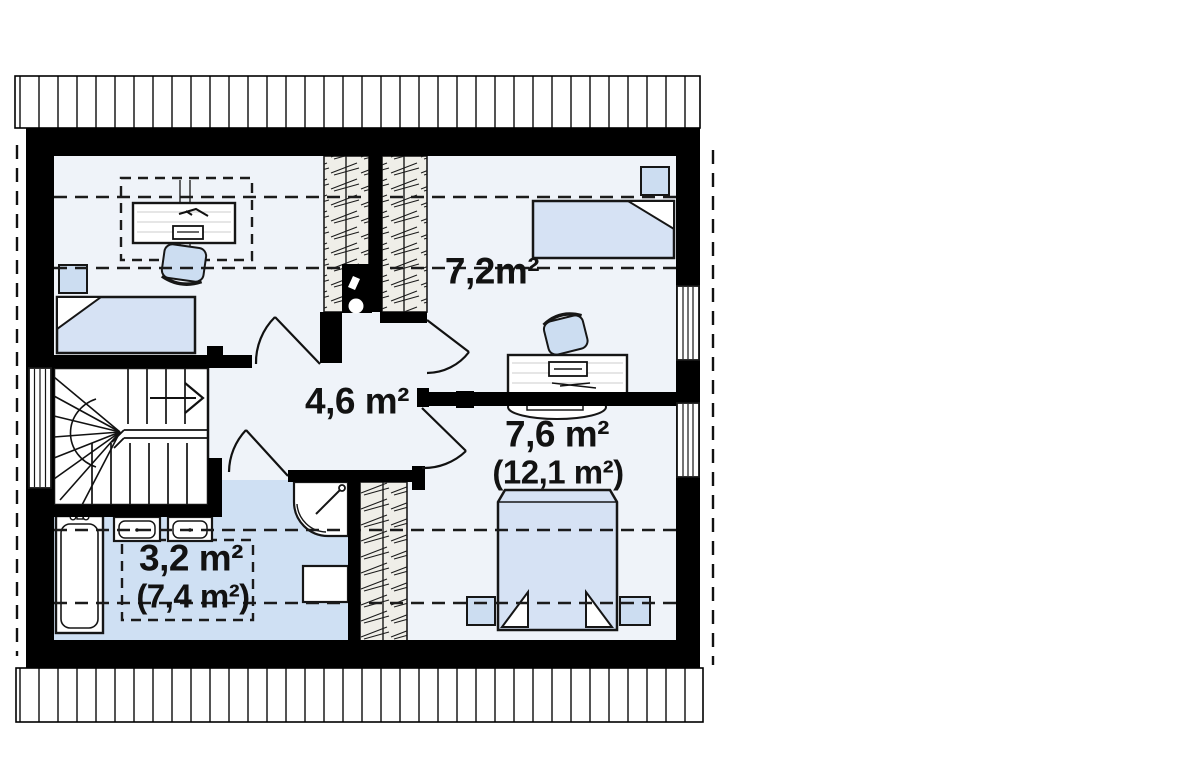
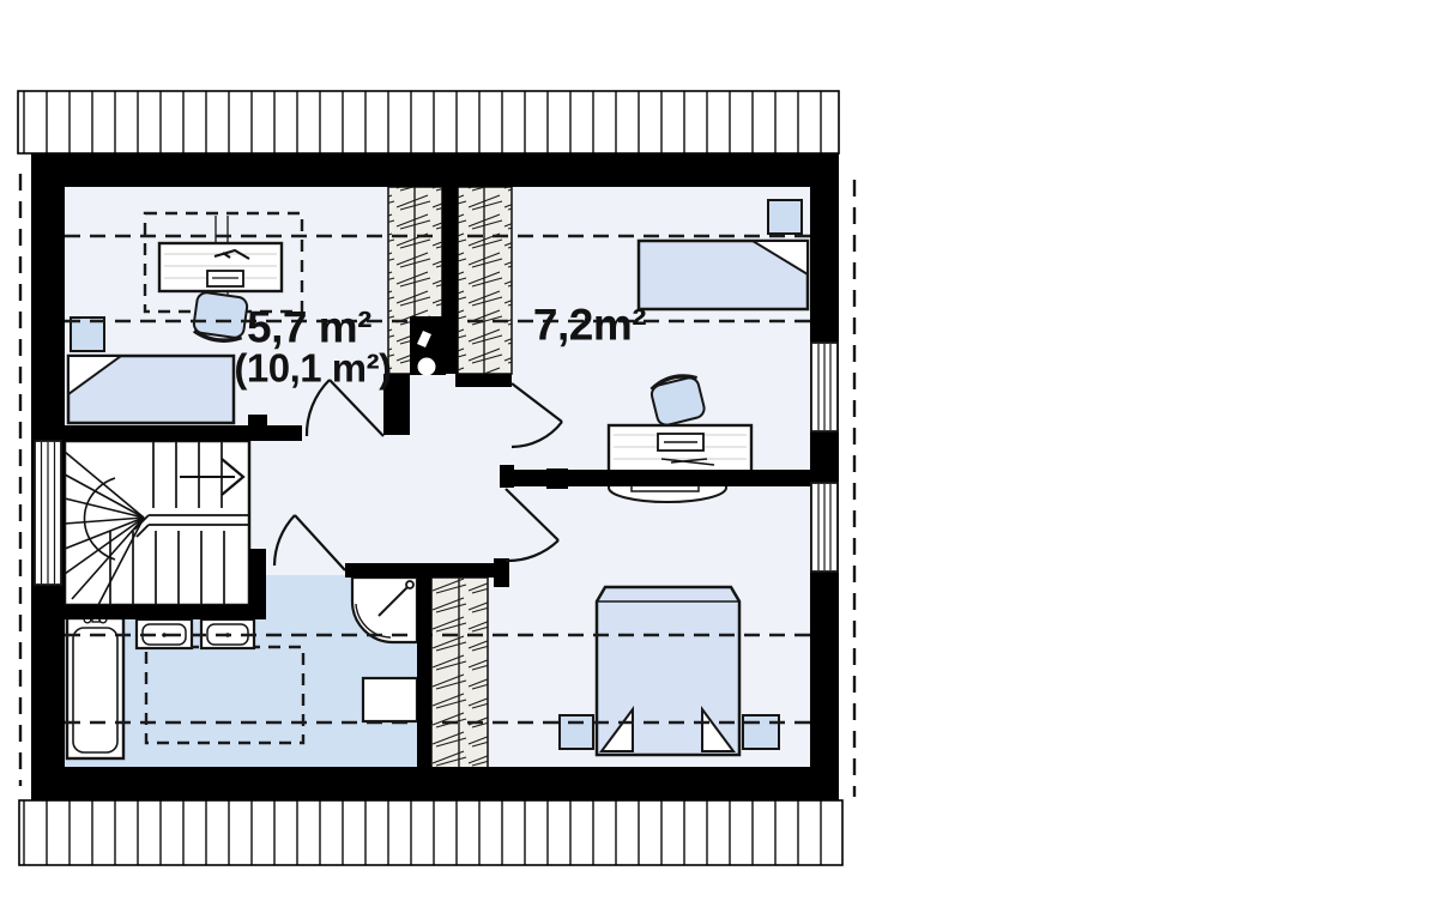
+ 5,7 m²
+ (10,1 m²)
  7,2m²
- 4,6 m²
- 3,2 m²
- (7,4 m²)
- 7,6 m²
- (12,1 m²)
